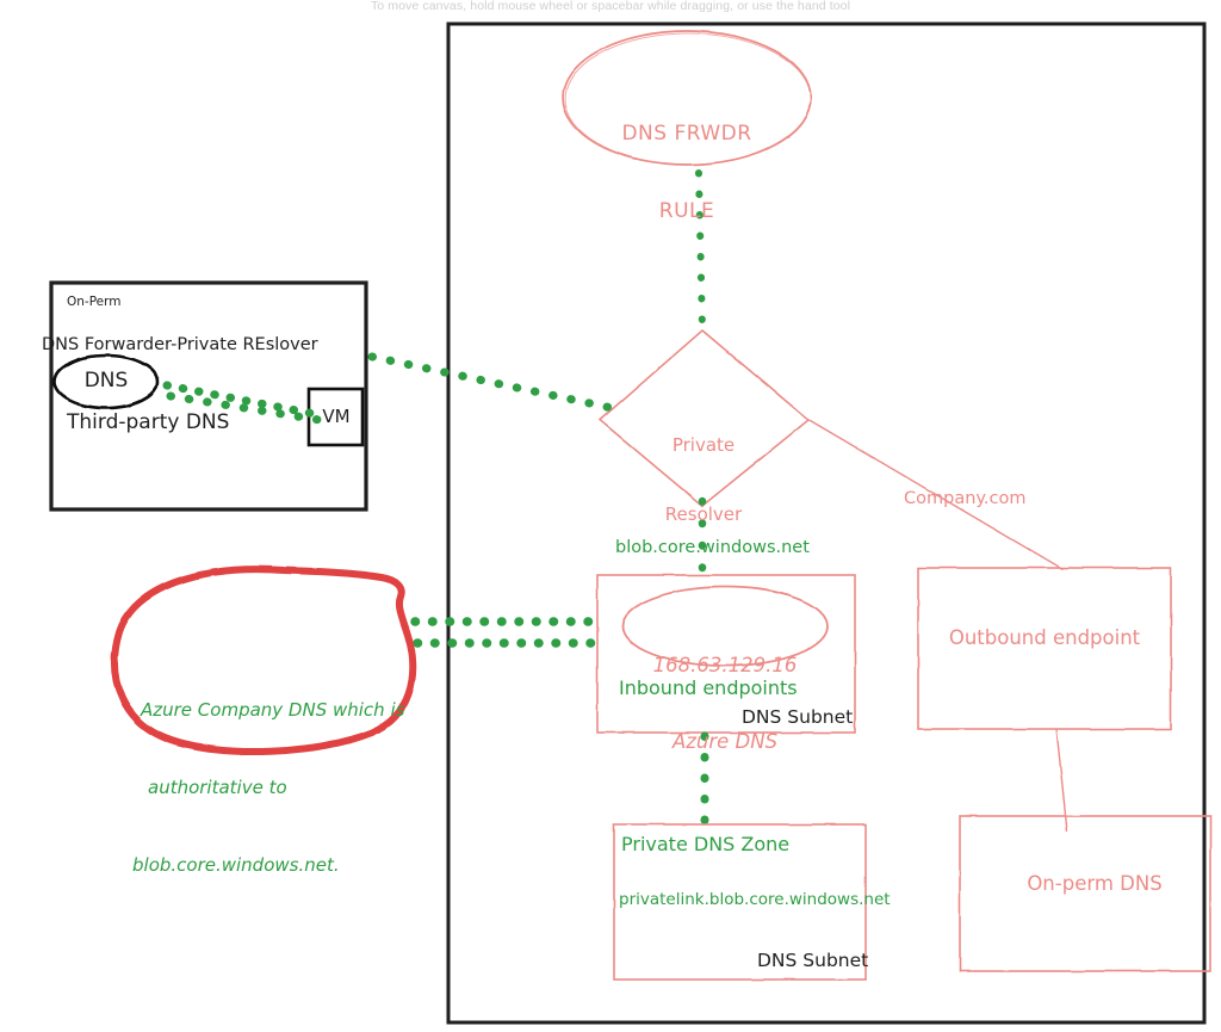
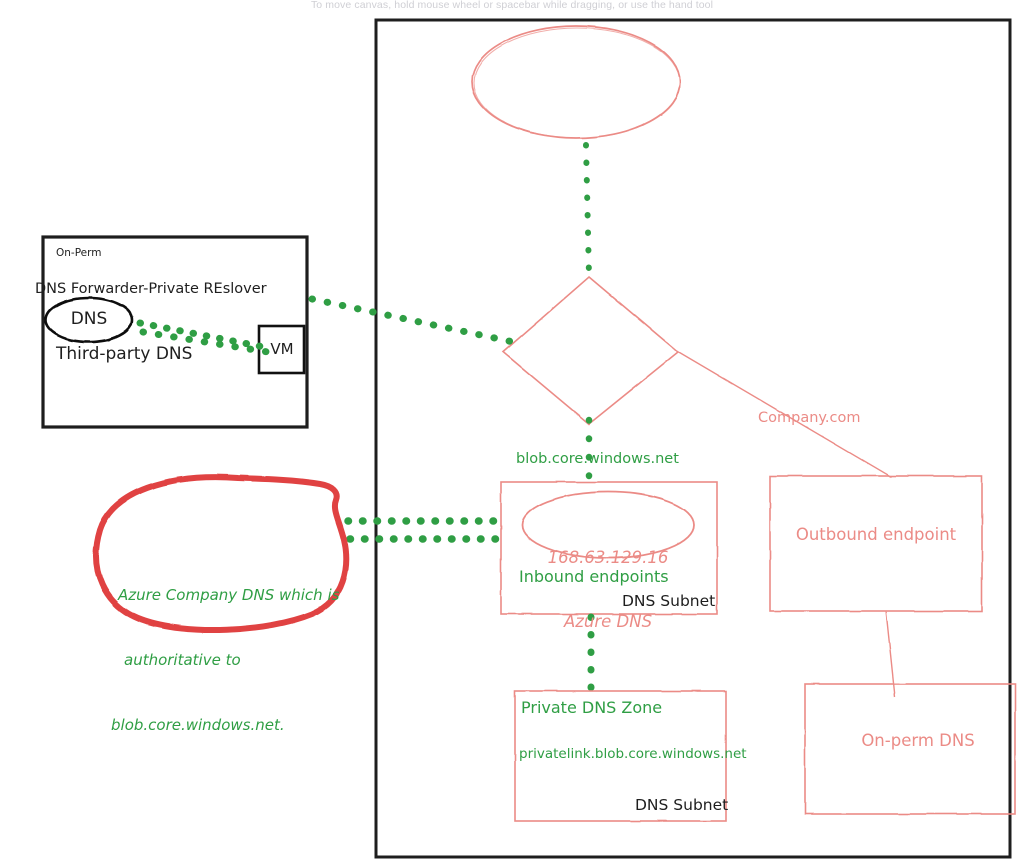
  To move canvas, hold mouse wheel or spacebar while dragging, or use the hand tool
- DNS FRWDR
- RULE
- Private
- Resolver
  On-Perm
  DNS Forwarder-Private REslover
  DNS
  Third-party DNS
  VM
  blob.core.windows.net
  168.63.129.16
  Azure DNS
  Inbound endpoints
  DNS Subnet
  Private DNS Zone
  privatelink.blob.core.windows.net
  DNS Subnet
  Company.com
  Outbound endpoint
  On-perm DNS
  Azure Company DNS which is
  authoritative to
  blob.core.windows.net.
